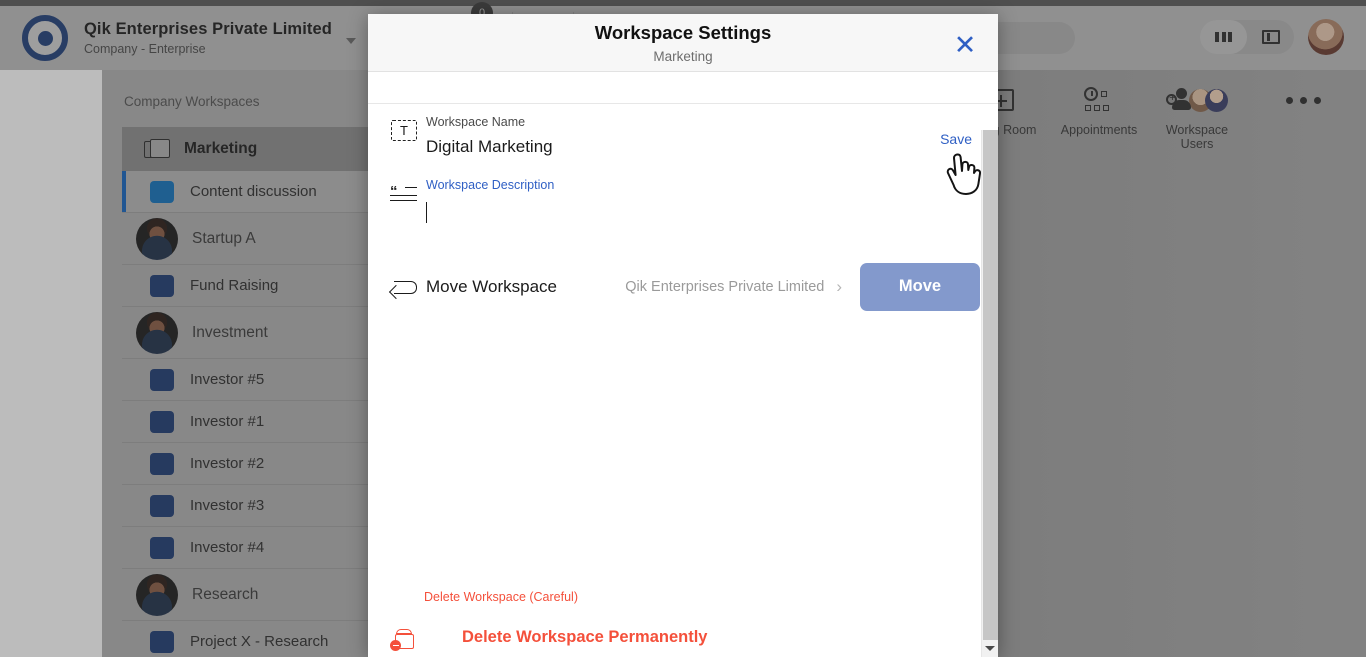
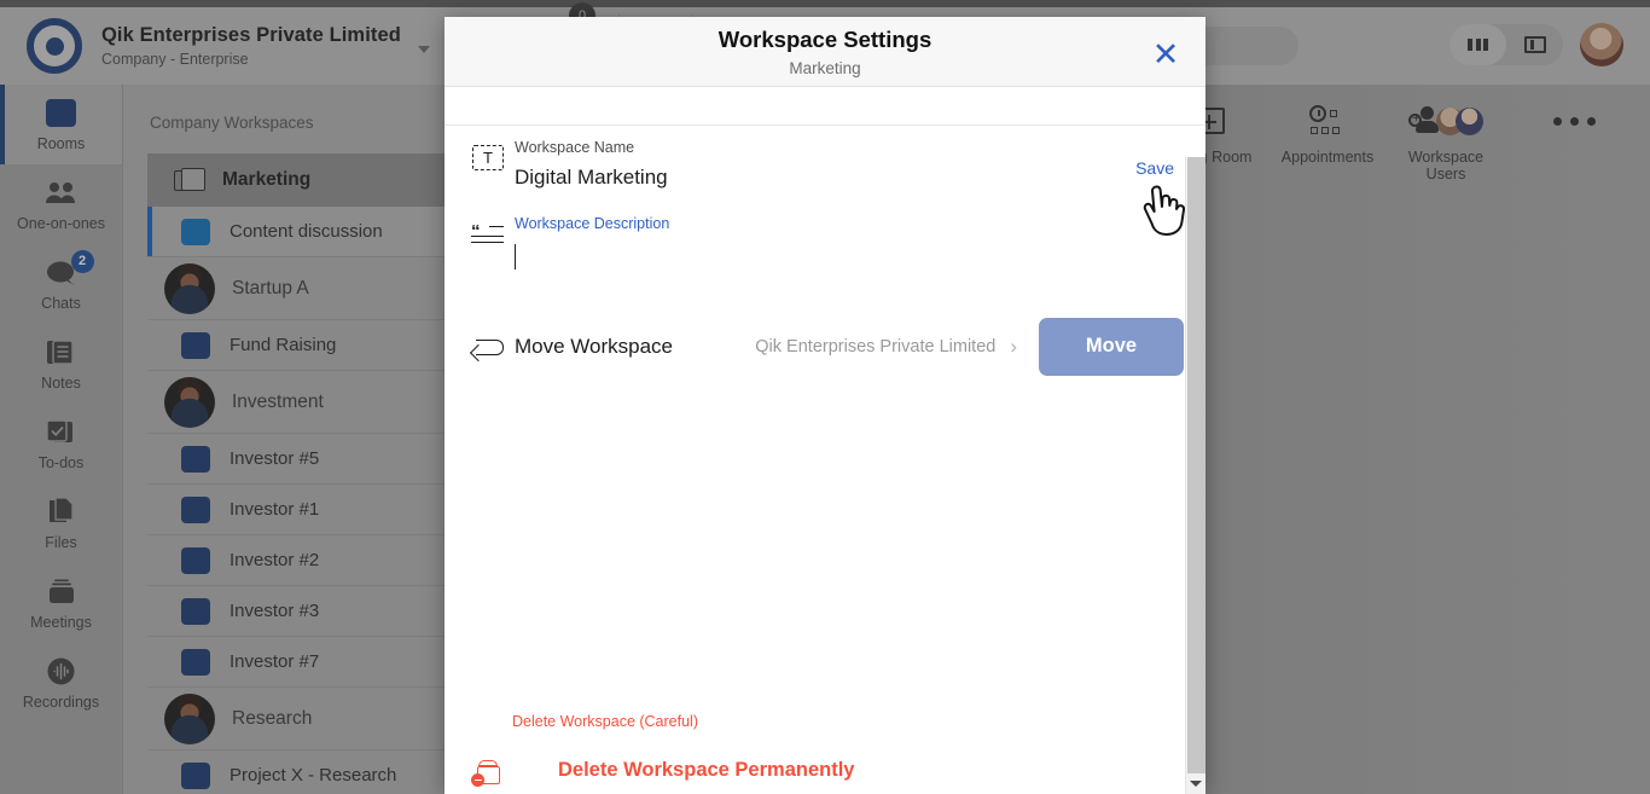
  Qik Enterprises Private Limited
  Company - Enterprise
  0
+ Rooms
+ One-on-ones
+ 2
+ Chats
+ Notes
+ To-dos
+ Files
+ Meetings
+ Recordings
  Company Workspaces
  Marketing
  Content discussion
  Startup A
  Fund Raising
  Investment
  Investor #5
  Investor #1
  Investor #2
  Investor #3
- Investor #4
+ Investor #7
  Research
  Project X - Research
  Appointments
  Workspace Users
  Workspace Settings
  Marketing
  ✕
  T
  Workspace Name
  Digital Marketing
  Save
  “
  Workspace Description
  Move Workspace
  Qik Enterprises Private Limited
  ›
  Move
  Delete Workspace (Careful)
  Delete Workspace Permanently
